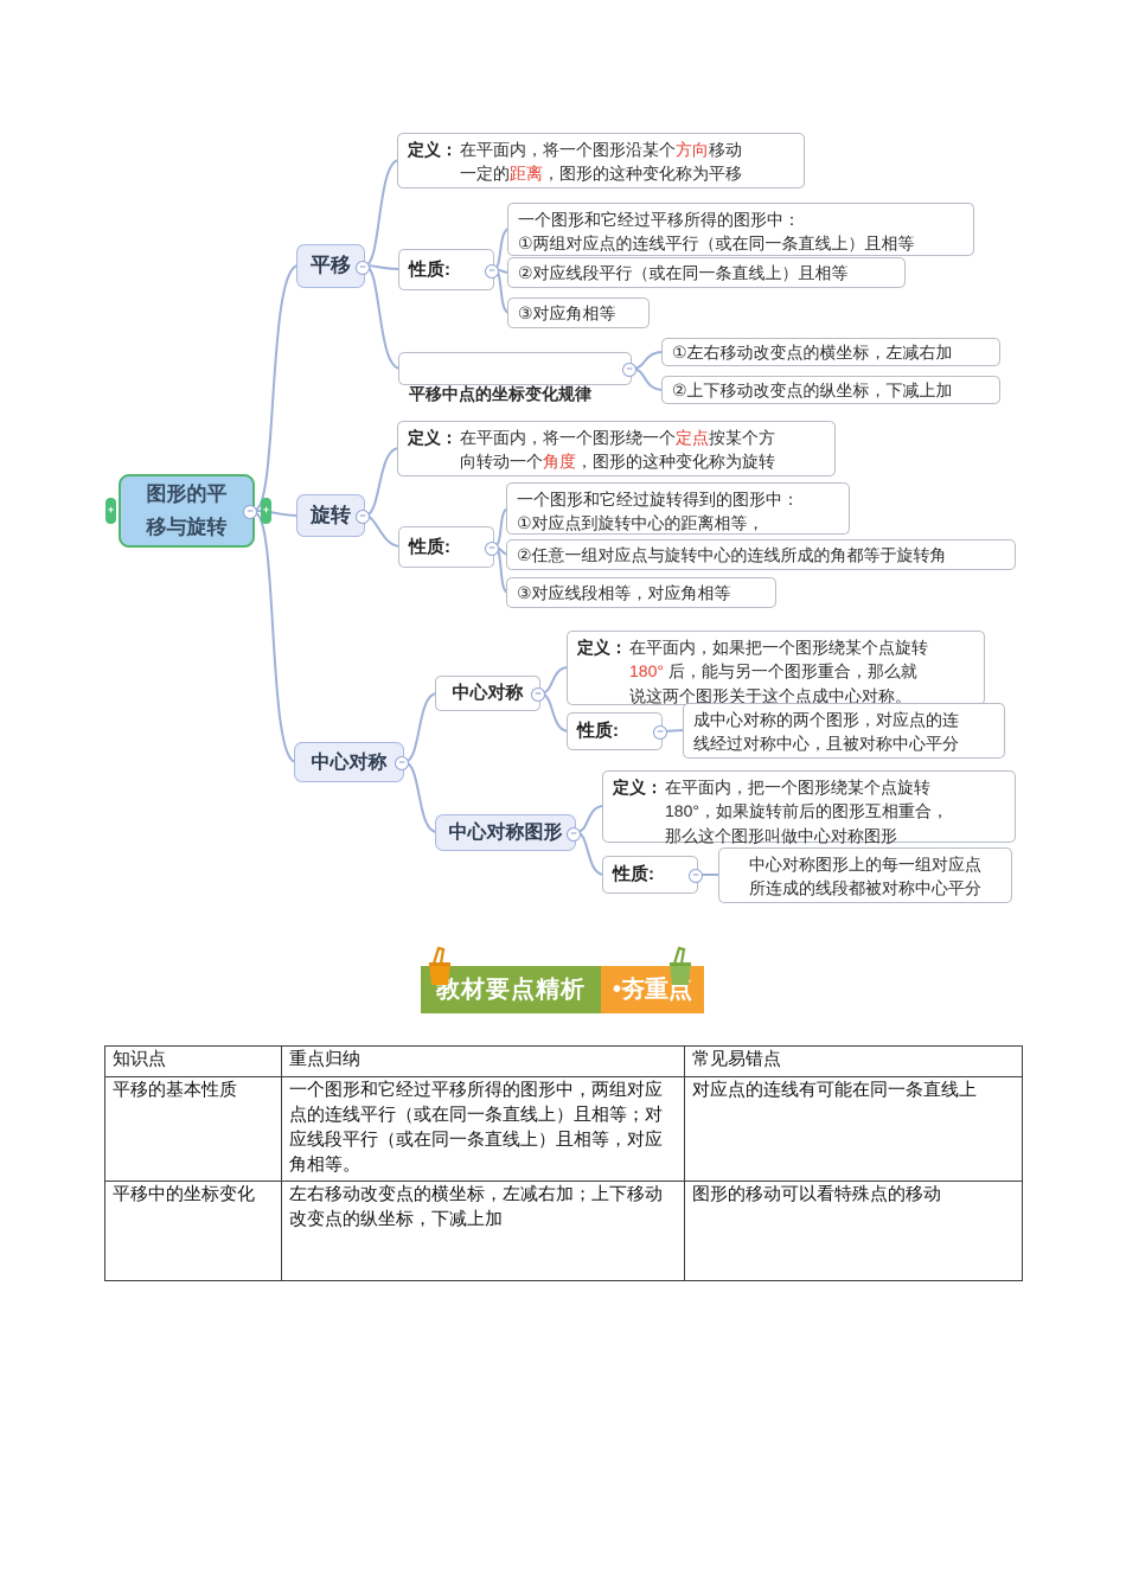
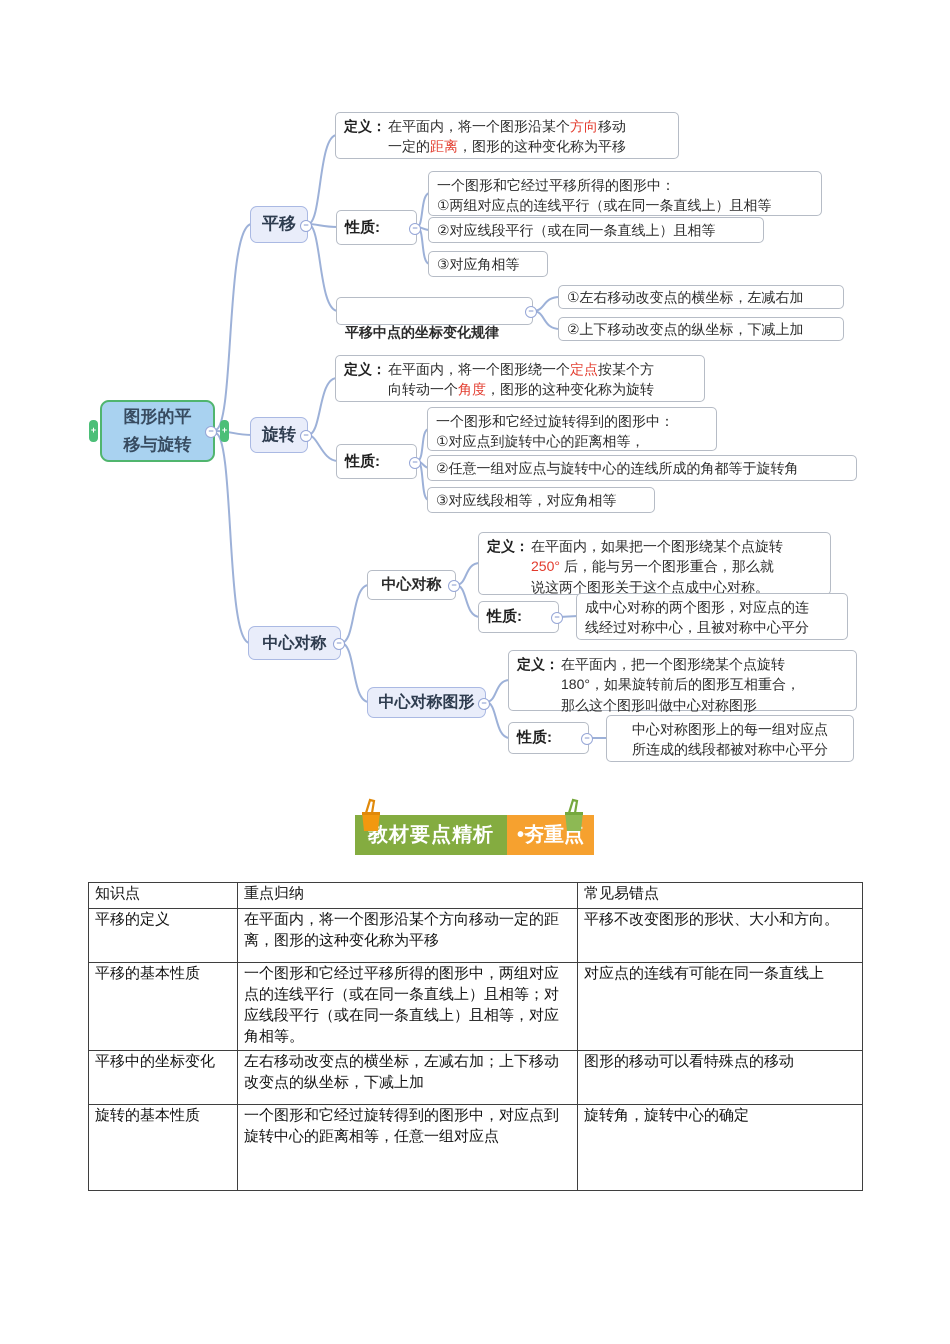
  图形的平
  移与旋转
  +
  −
  +
  平移
  −
  定义：
  在平面内，将一个图形沿某个方向移动
  一定的距离，图形的这种变化称为平移
  性质:
  −
  一个图形和它经过平移所得的图形中：
  ①两组对应点的连线平行（或在同一条直线上）且相等
  ②对应线段平行（或在同一条直线上）且相等
  ③对应角相等
  平移中点的坐标变化规律
  −
  ①左右移动改变点的横坐标，左减右加
  ②上下移动改变点的纵坐标，下减上加
  定义：
  在平面内，将一个图形绕一个定点按某个方
  向转动一个角度，图形的这种变化称为旋转
  旋转
  −
  性质:
  −
  一个图形和它经过旋转得到的图形中：
  ①对应点到旋转中心的距离相等，
  ②任意一组对应点与旋转中心的连线所成的角都等于旋转角
  ③对应线段相等，对应角相等
  中心对称
  −
  中心对称
  −
  定义：
  在平面内，如果把一个图形绕某个点旋转
- 180° 后，能与另一个图形重合，那么就
+ 250° 后，能与另一个图形重合，那么就
  说这两个图形关于这个点成中心对称。
  性质:
  −
  成中心对称的两个图形，对应点的连
  线经过对称中心，且被对称中心平分
  中心对称图形
  −
  定义：
  在平面内，把一个图形绕某个点旋转
  180°，如果旋转前后的图形互相重合，
  那么这个图形叫做中心对称图形
  性质:
  −
  中心对称图形上的每一组对应点
  所连成的线段都被对称中心平分
  教材要点精析
  •夯重点
  知识点	重点归纳	常见易错点
+ 平移的定义	在平面内，将一个图形沿某个方向移动一定的距离，图形的这种变化称为平移	平移不改变图形的形状、大小和方向。
  平移的基本性质	一个图形和它经过平移所得的图形中，两组对应点的连线平行（或在同一条直线上）且相等；对应线段平行（或在同一条直线上）且相等，对应角相等。	对应点的连线有可能在同一条直线上
  平移中的坐标变化	左右移动改变点的横坐标，左减右加；上下移动改变点的纵坐标，下减上加	图形的移动可以看特殊点的移动
+ 旋转的基本性质	一个图形和它经过旋转得到的图形中，对应点到旋转中心的距离相等，任意一组对应点	旋转角，旋转中心的确定
